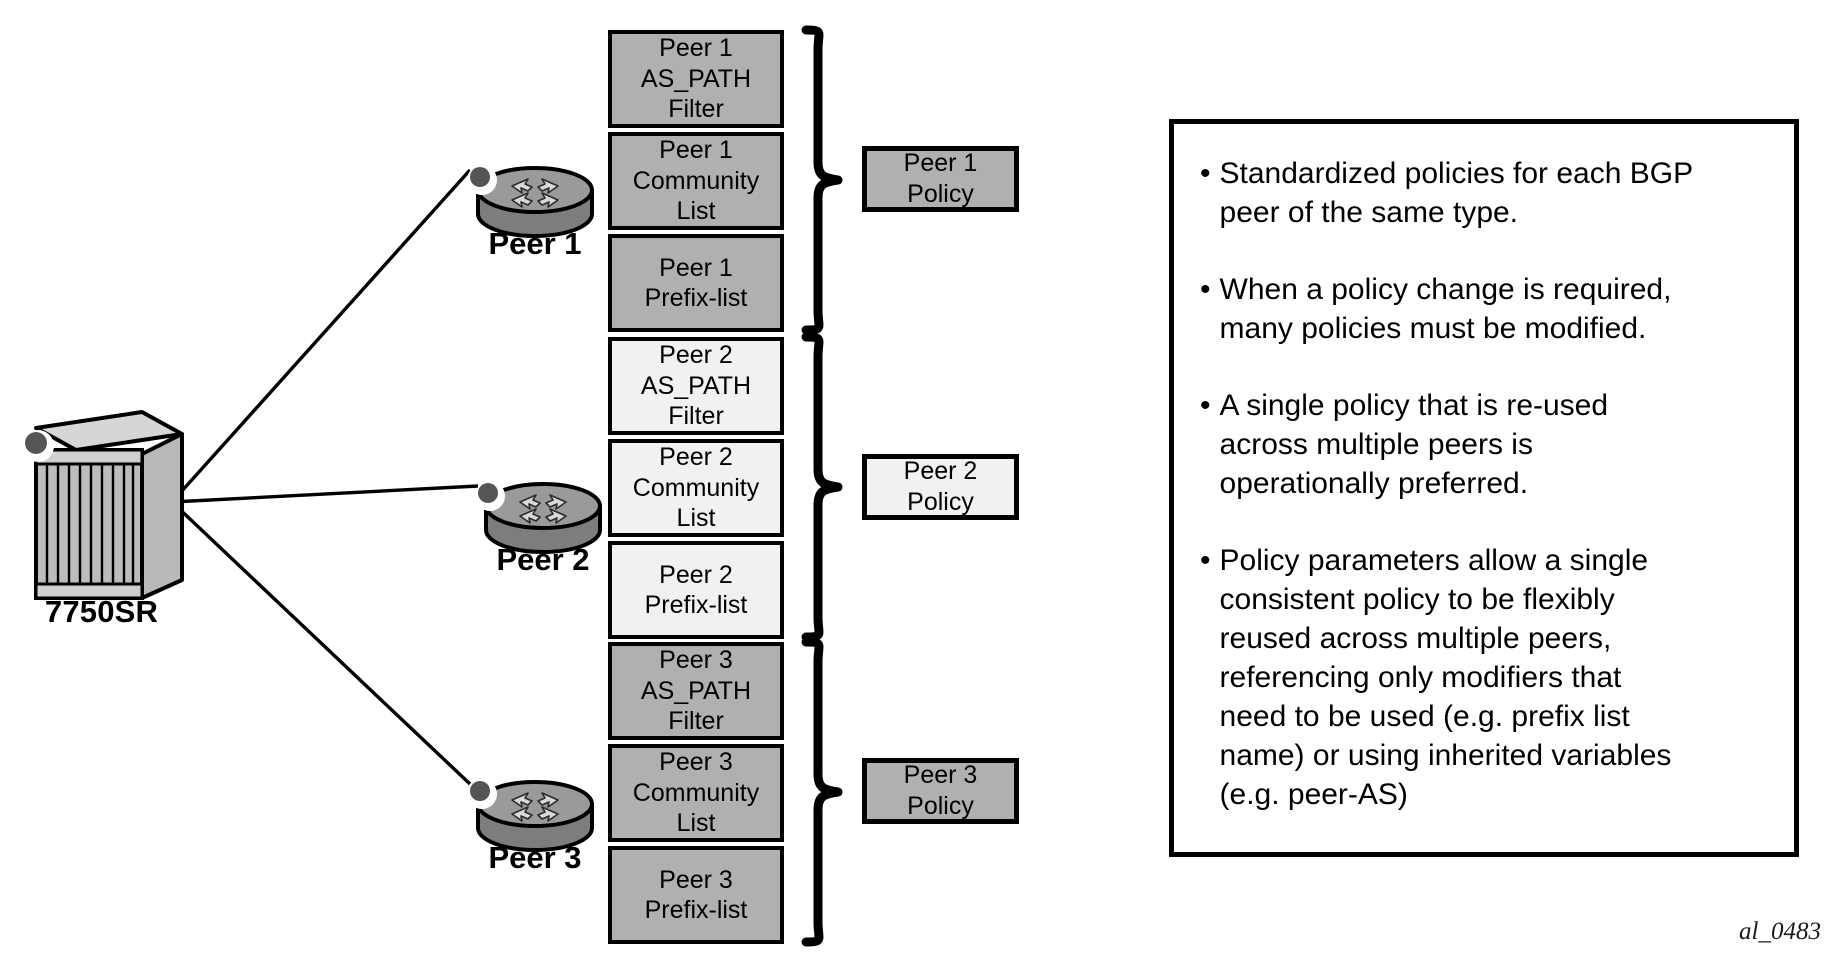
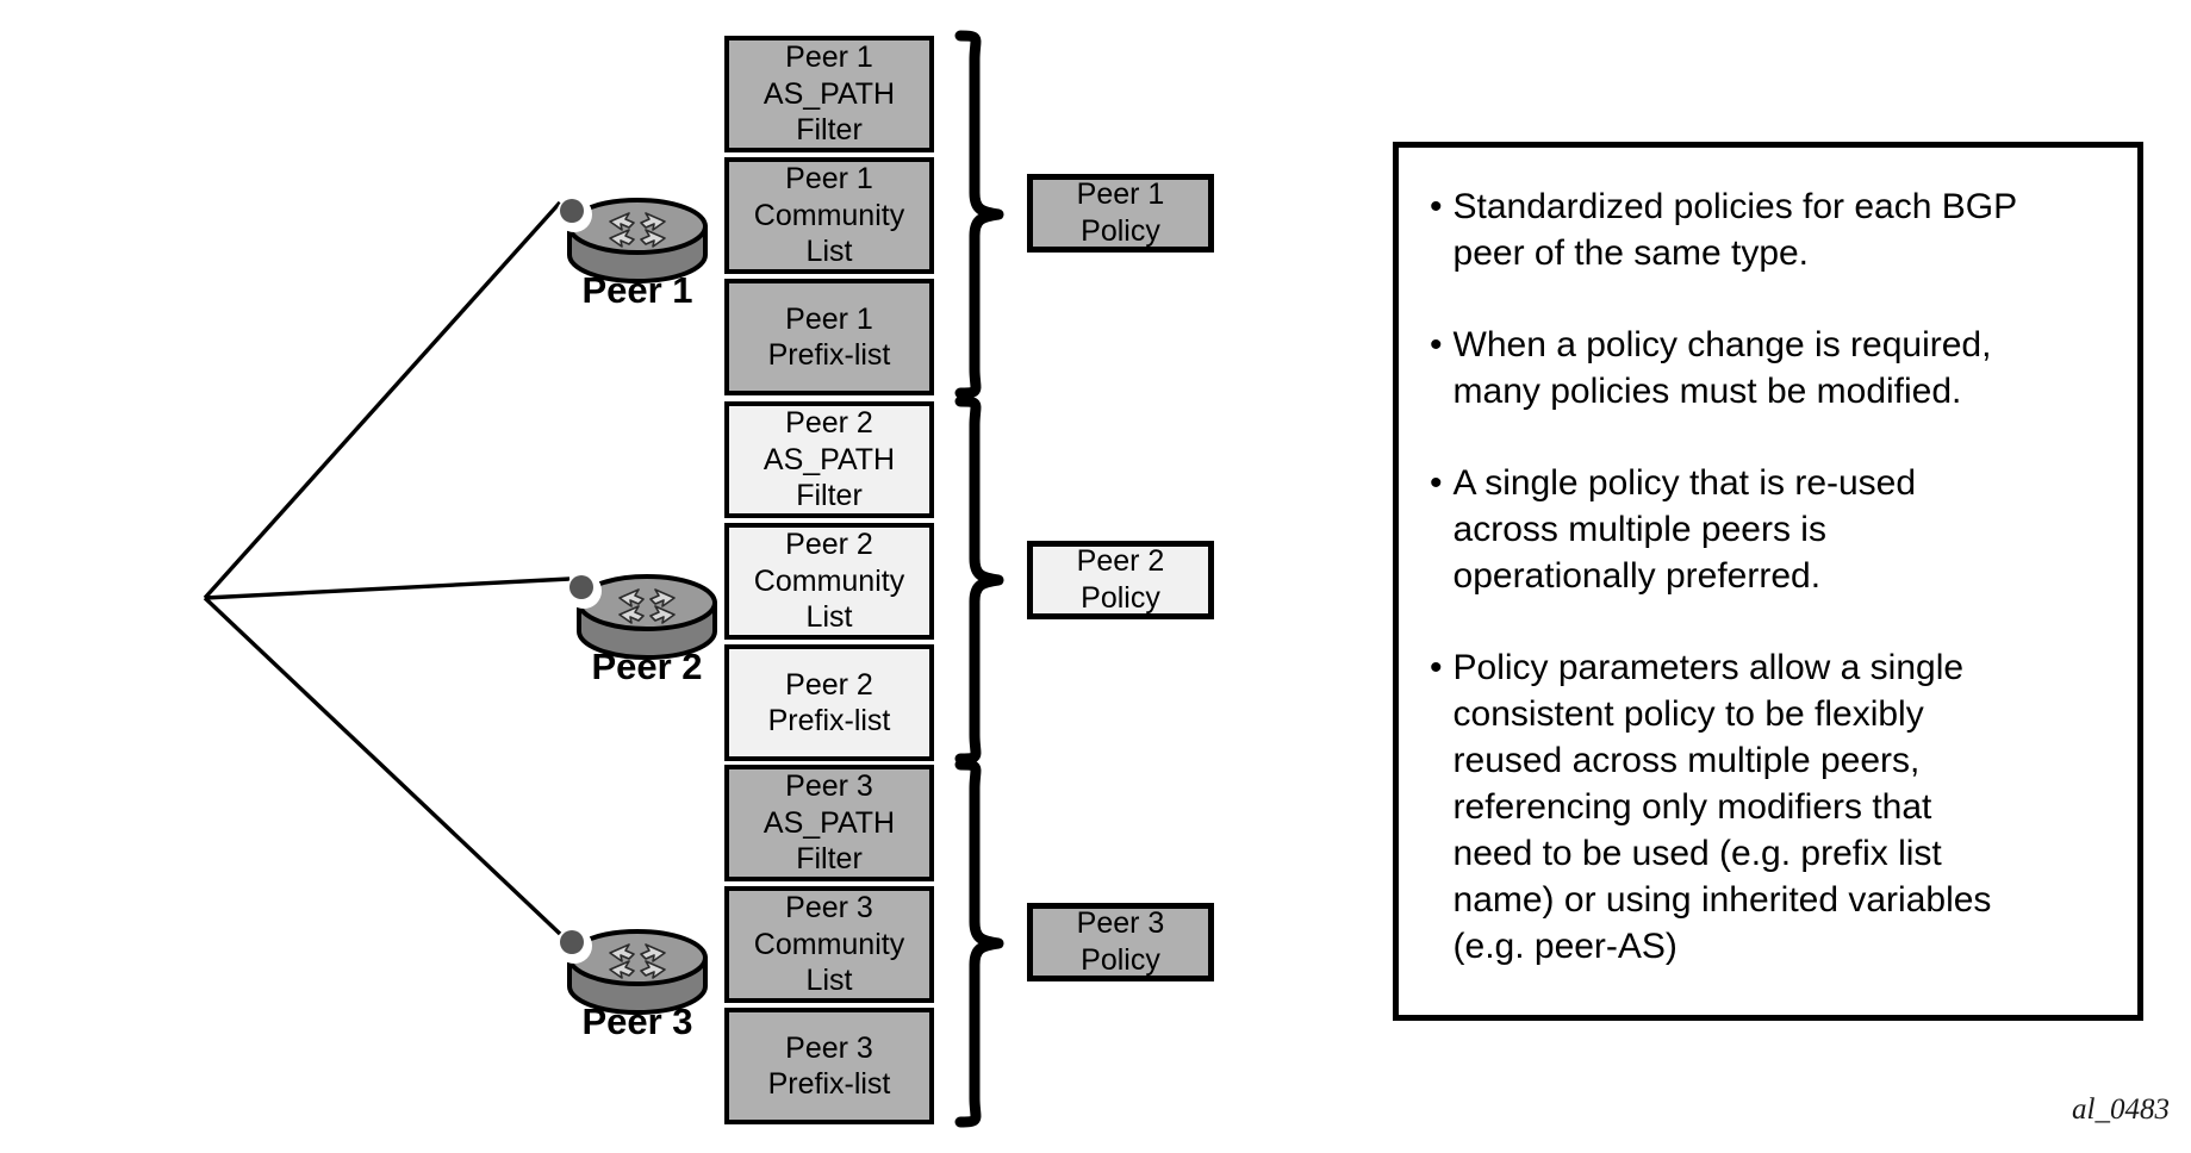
- 7750SR
  Peer 1
  Peer 2
  Peer 3
  Peer 1
  AS_PATH
  Filter
  Peer 1
  Community
  List
  Peer 1
  Prefix-list
  Peer 2
  AS_PATH
  Filter
  Peer 2
  Community
  List
  Peer 2
  Prefix-list
  Peer 3
  AS_PATH
  Filter
  Peer 3
  Community
  List
  Peer 3
  Prefix-list
  Peer 1
  Policy
  Peer 2
  Policy
  Peer 3
  Policy
  •
  Standardized policies for each BGP
  peer of the same type.
  •
  When a policy change is required,
  many policies must be modified.
  •
  A single policy that is re-used
  across multiple peers is
  operationally preferred.
  •
  Policy parameters allow a single
  consistent policy to be flexibly
  reused across multiple peers,
  referencing only modifiers that
  need to be used (e.g. prefix list
  name) or using inherited variables
  (e.g. peer-AS)
  al_0483
